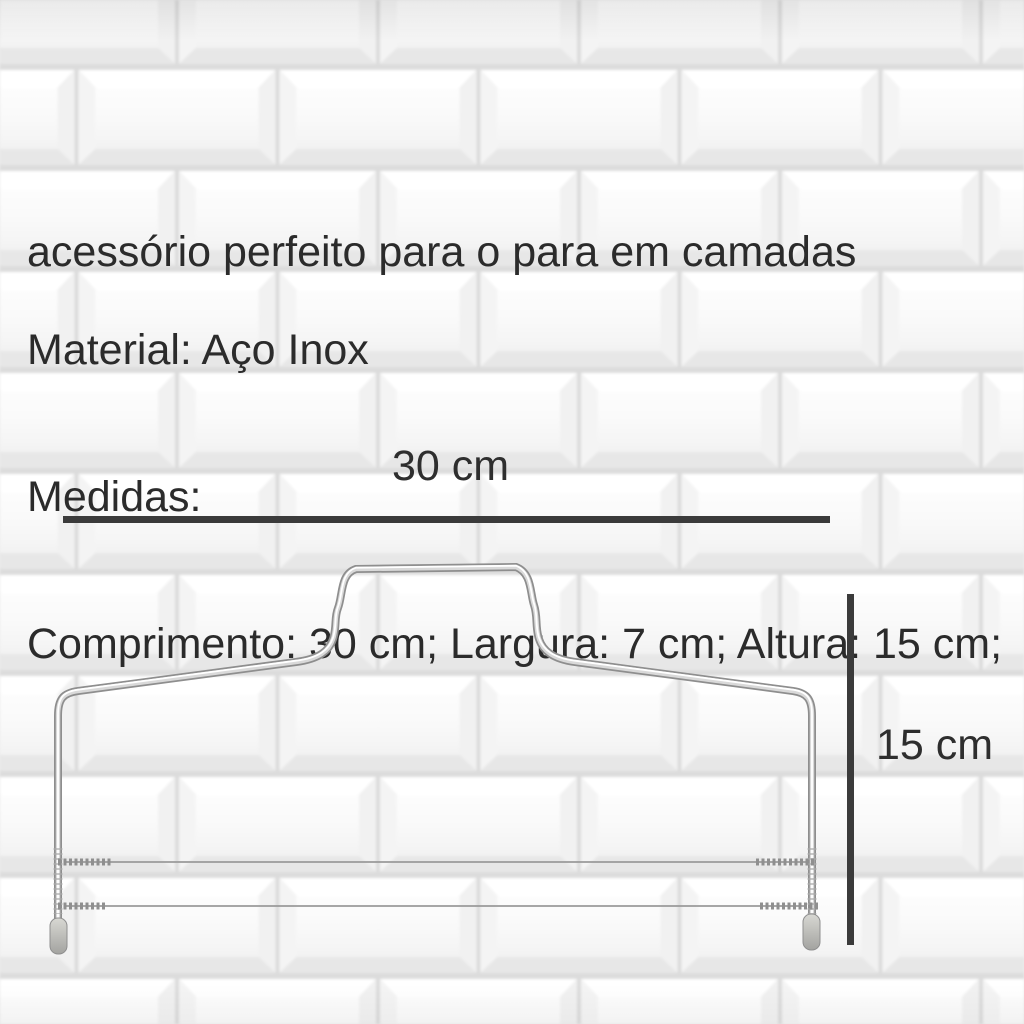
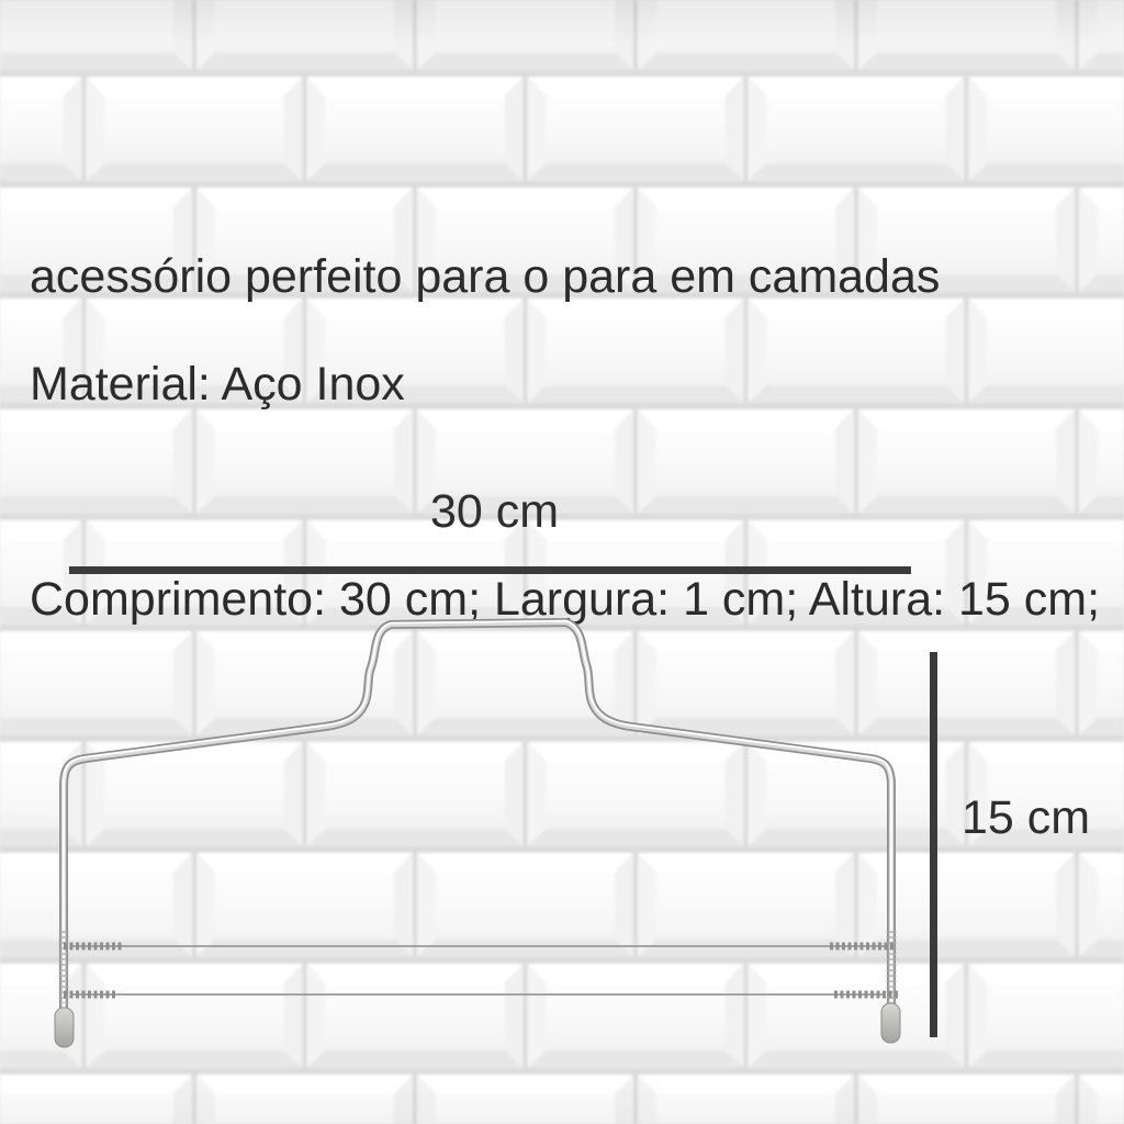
  acessório perfeito para o para em camadas
  Material: Aço Inox
- Medidas:
- Comprimento: 30 cm; Largura: 7 cm; Altura: 15 cm;
+ Comprimento: 30 cm; Largura: 1 cm; Altura: 15 cm;
  30 cm
  15 cm
